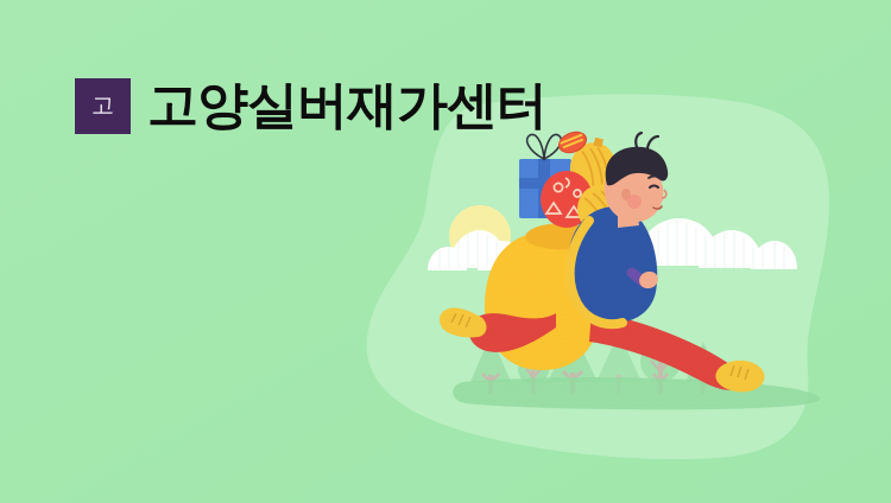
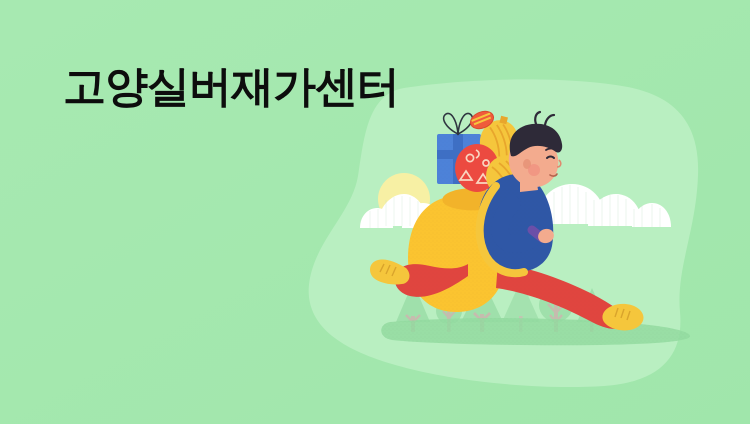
- 고
  고양실버재가센터
